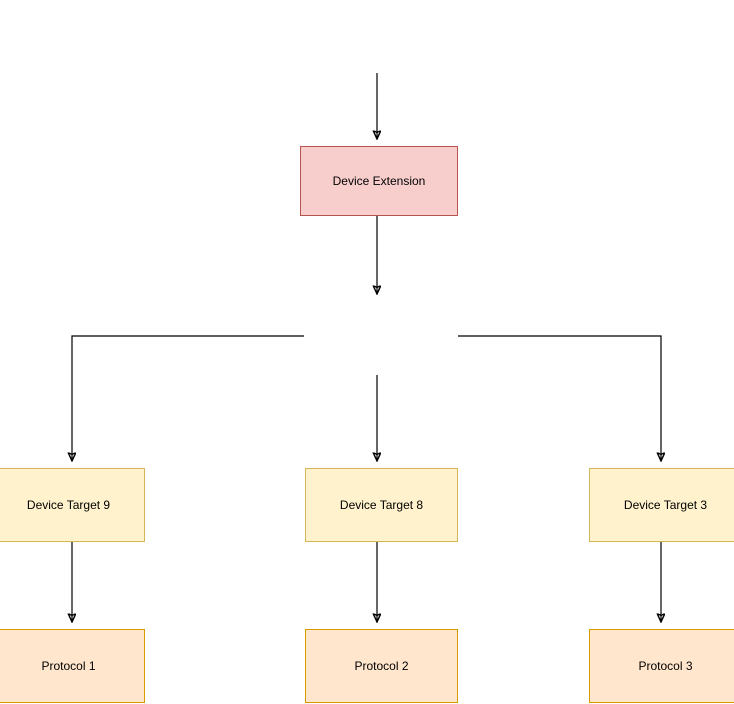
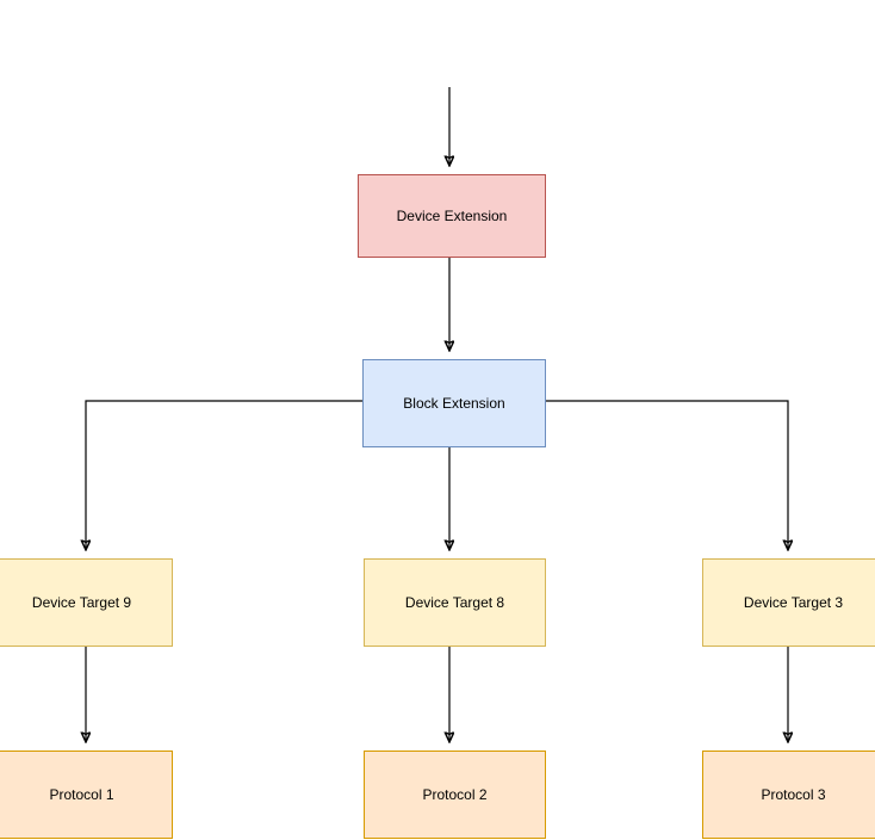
  Device Extension
+ Block Extension
  Device Target 9
  Device Target 8
  Device Target 3
  Protocol 1
  Protocol 2
  Protocol 3
